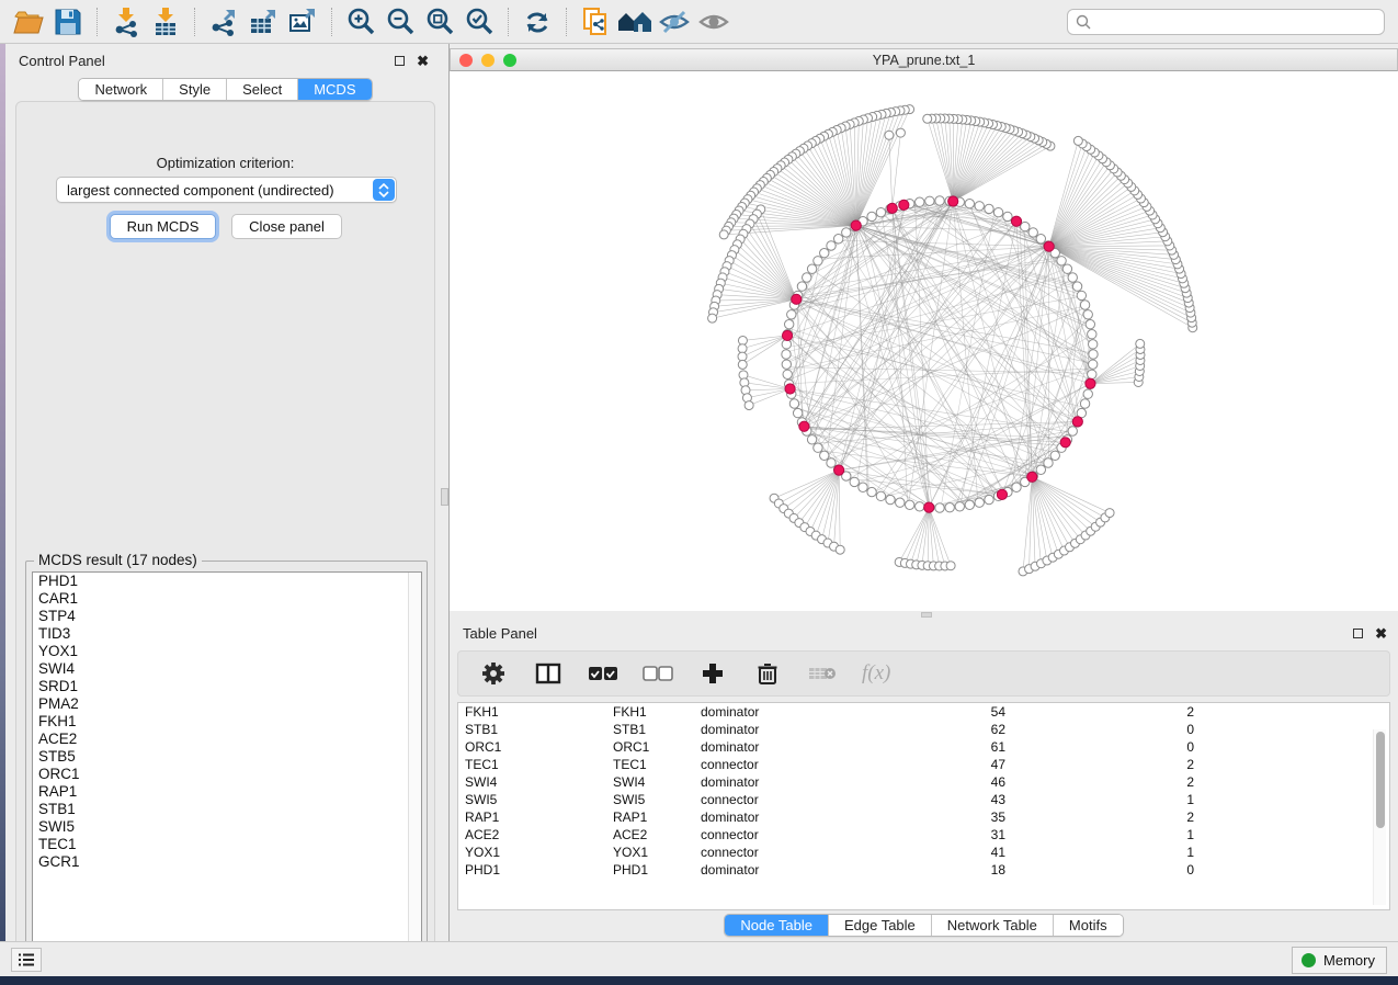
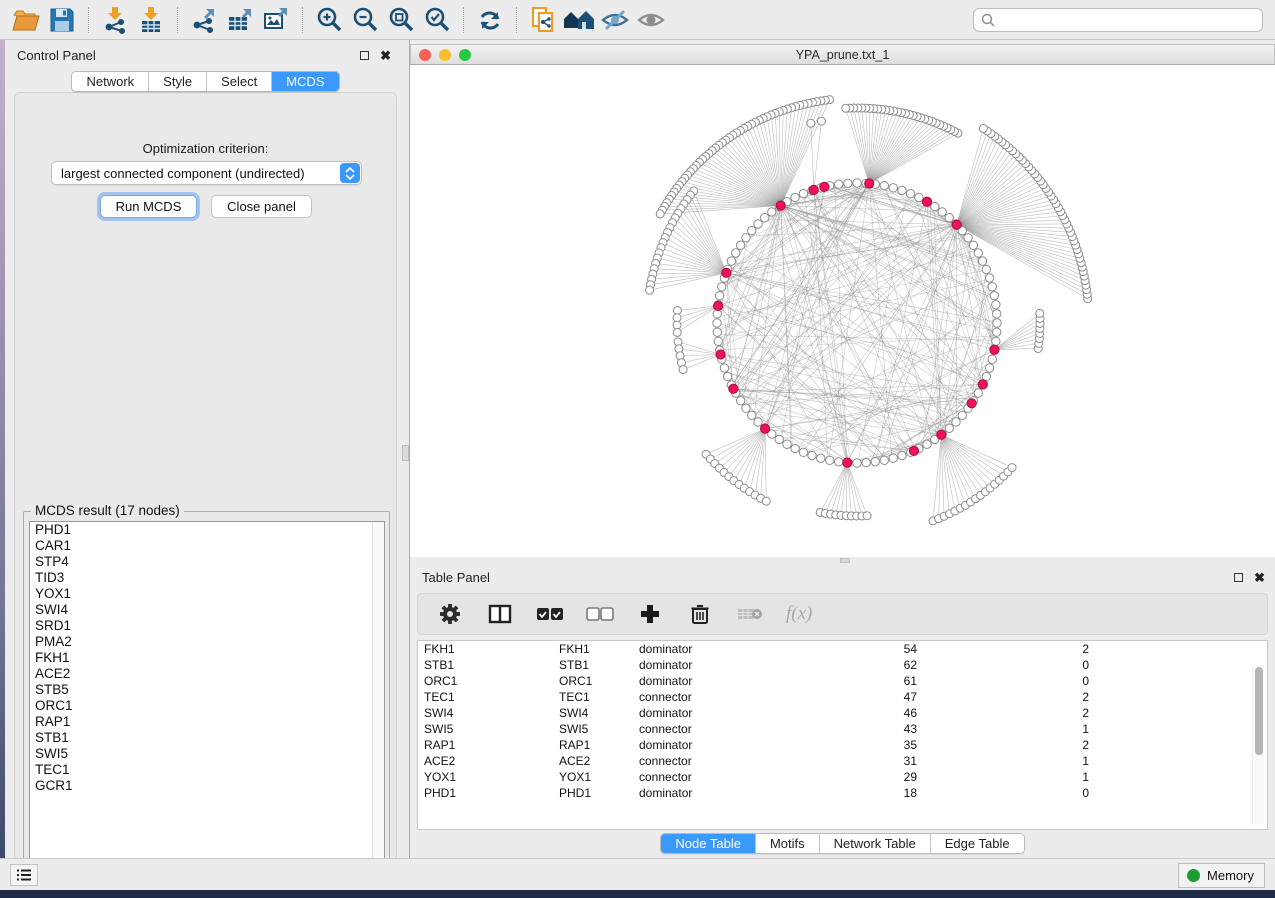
  Control Panel
  ✖
  Network
  Style
  Select
  MCDS
  Optimization criterion:
  largest connected component (undirected)
  Run MCDS
  Close panel
  MCDS result (17 nodes)
  PHD1
  CAR1
  STP4
  TID3
  YOX1
  SWI4
  SRD1
  PMA2
  FKH1
  ACE2
  STB5
  ORC1
  RAP1
  STB1
  SWI5
  TEC1
  GCR1
  YPA_prune.txt_1
  Table Panel
  ✖
  f(x)
  FKH1
  FKH1
  dominator
  54
  2
  STB1
  STB1
  dominator
  62
  0
  ORC1
  ORC1
  dominator
  61
  0
  TEC1
  TEC1
  connector
  47
  2
  SWI4
  SWI4
  dominator
  46
  2
  SWI5
  SWI5
  connector
  43
  1
  RAP1
  RAP1
  dominator
  35
  2
  ACE2
  ACE2
  connector
  31
  1
  YOX1
  YOX1
  connector
- 41
+ 29
  1
  PHD1
  PHD1
  dominator
  18
  0
  Node Table
- Edge Table
+ Motifs
  Network Table
- Motifs
+ Edge Table
  Memory
